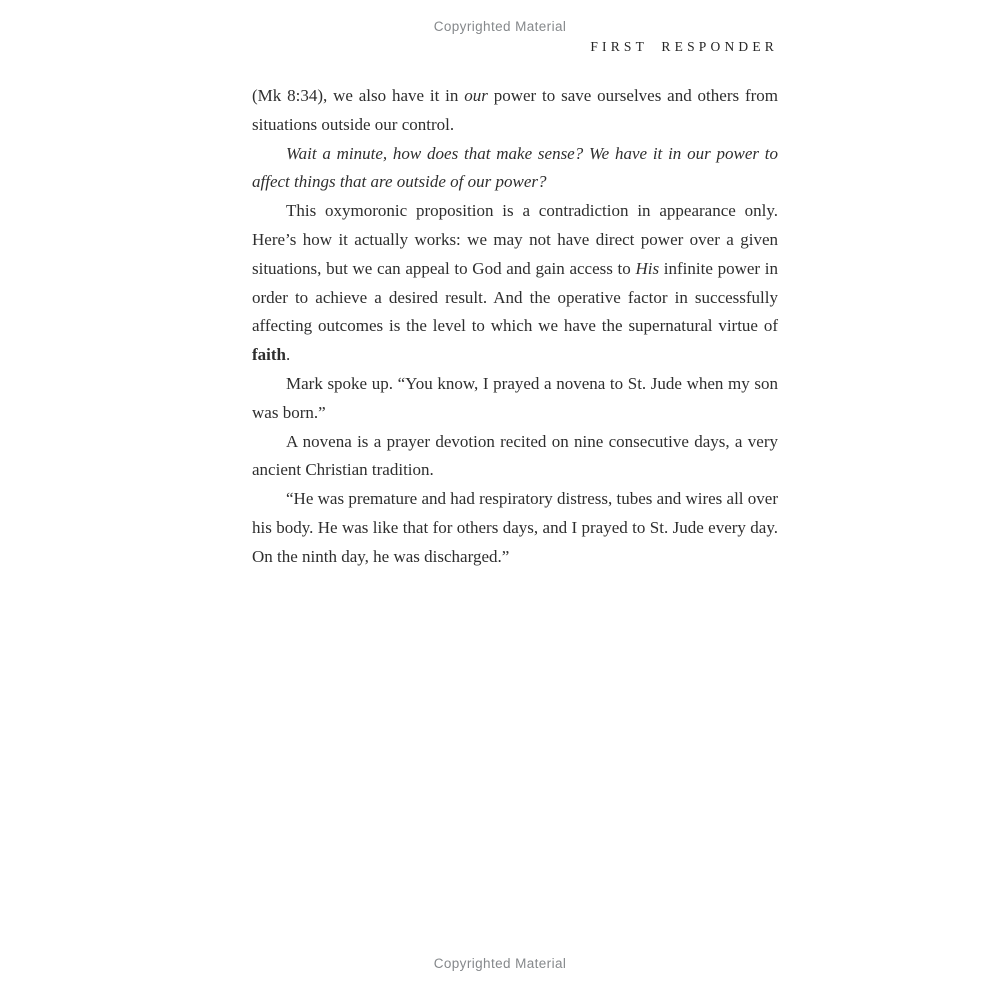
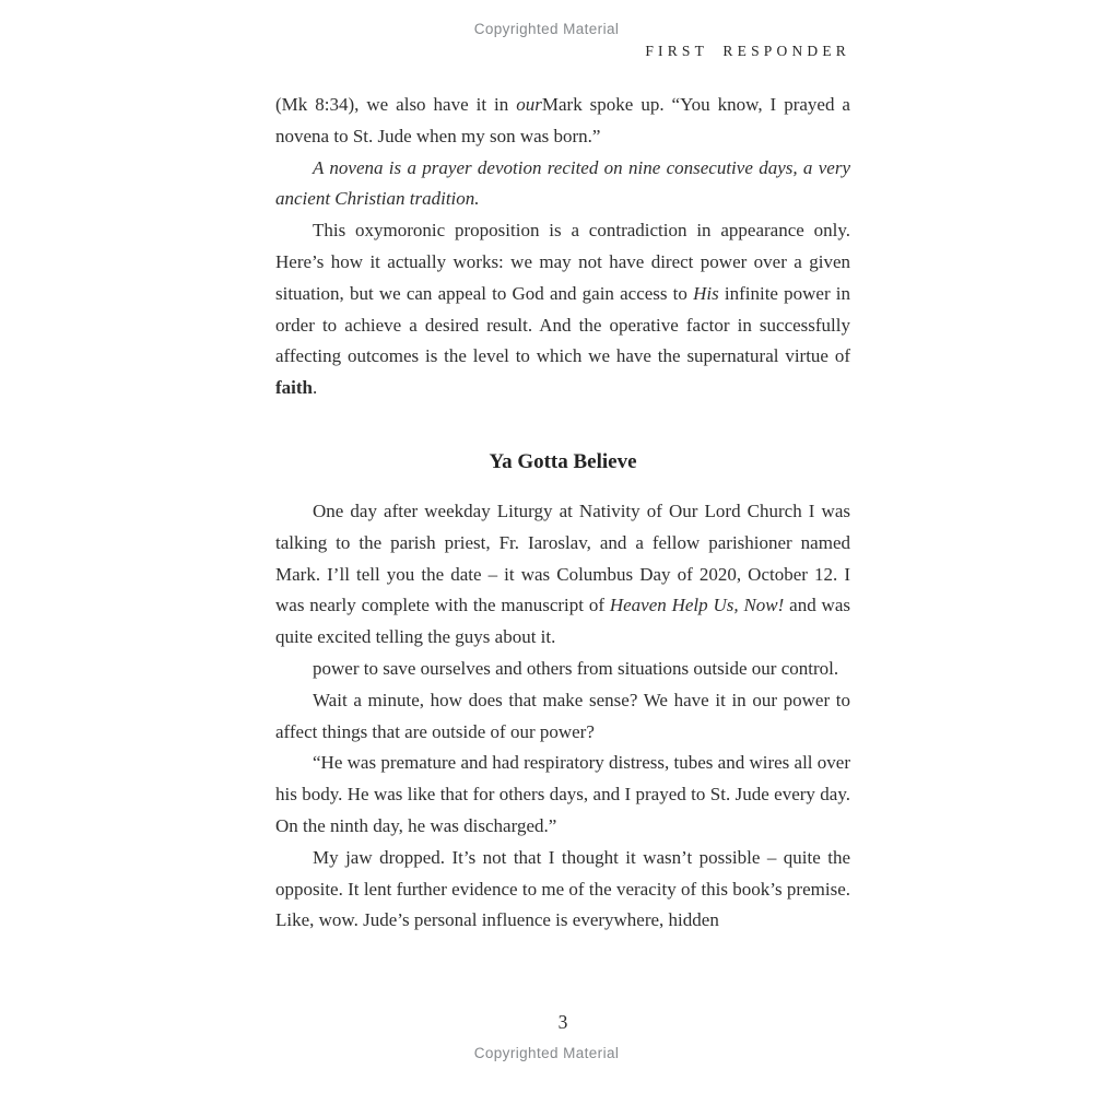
  Copyrighted Material
  FIRST RESPONDER
- (Mk 8:34), we also have it in our power to save ourselves and others from situations outside our control.
+ (Mk 8:34), we also have it in ourMark spoke up. “You know, I prayed a novena to St. Jude when my son was born.”
- Wait a minute, how does that make sense? We have it in our power to affect things that are outside of our power?
+ A novena is a prayer devotion recited on nine consecutive days, a very ancient Christian tradition.
- This oxymoronic proposition is a contradiction in appearance only. Here’s how it actually works: we may not have direct power over a given situations, but we can appeal to God and gain access to His infinite power in order to achieve a desired result. And the operative factor in successfully affecting outcomes is the level to which we have the supernatural virtue of faith.
+ This oxymoronic proposition is a contradiction in appearance only. Here’s how it actually works: we may not have direct power over a given situation, but we can appeal to God and gain access to His infinite power in order to achieve a desired result. And the operative factor in successfully affecting outcomes is the level to which we have the supernatural virtue of faith.
+ Ya Gotta Believe
+ One day after weekday Liturgy at Nativity of Our Lord Church I was talking to the parish priest, Fr. Iaroslav, and a fellow parishioner named Mark. I’ll tell you the date – it was Columbus Day of 2020, October 12. I was nearly complete with the manuscript of Heaven Help Us, Now! and was quite excited telling the guys about it.
- Mark spoke up. “You know, I prayed a novena to St. Jude when my son was born.”
+ power to save ourselves and others from situations outside our control.
- A novena is a prayer devotion recited on nine consecutive days, a very ancient Christian tradition.
+ Wait a minute, how does that make sense? We have it in our power to affect things that are outside of our power?
  “He was premature and had respiratory distress, tubes and wires all over his body. He was like that for others days, and I prayed to St. Jude every day. On the ninth day, he was discharged.”
+ My jaw dropped. It’s not that I thought it wasn’t possible – quite the opposite. It lent further evidence to me of the veracity of this book’s premise. Like, wow. Jude’s personal influence is everywhere, hidden
+ 3
  Copyrighted Material
